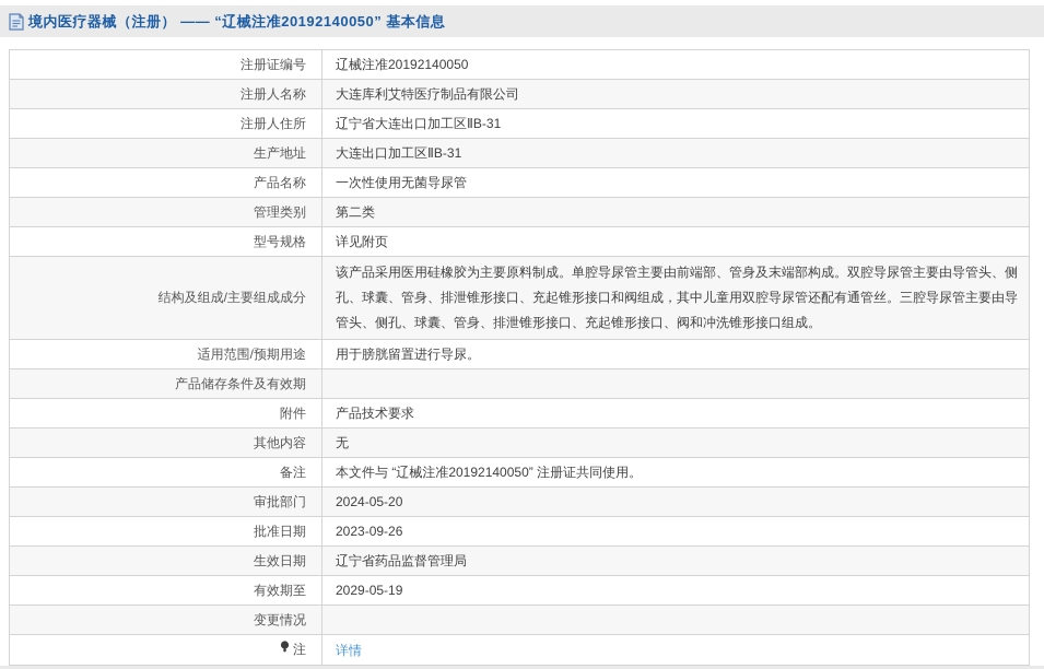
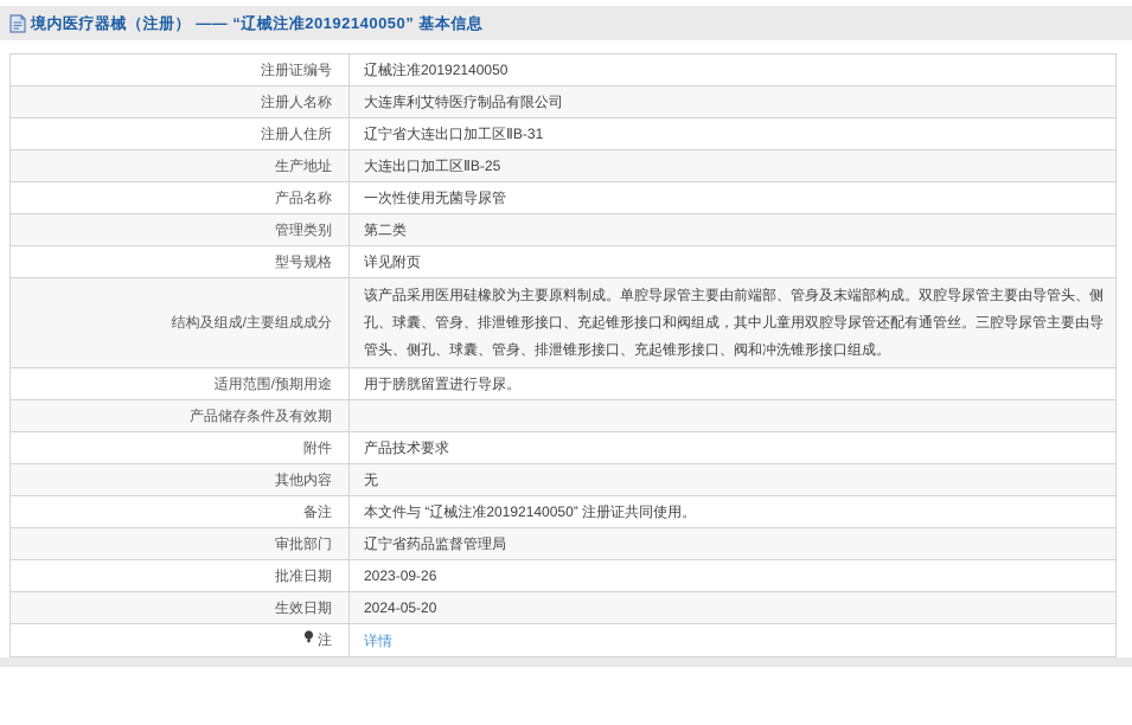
  境内医疗器械（注册） —— “辽械注准20192140050” 基本信息
  注册证编号	辽械注准20192140050
  注册人名称	大连库利艾特医疗制品有限公司
  注册人住所	辽宁省大连出口加工区ⅡB-31
- 生产地址	大连出口加工区ⅡB-31
+ 生产地址	大连出口加工区ⅡB-25
  产品名称	一次性使用无菌导尿管
  管理类别	第二类
  型号规格	详见附页
  结构及组成/主要组成成分	该产品采用医用硅橡胶为主要原料制成。单腔导尿管主要由前端部、管身及末端部构成。双腔导尿管主要由导管头、侧孔、球囊、管身、排泄锥形接口、充起锥形接口和阀组成，其中儿童用双腔导尿管还配有通管丝。三腔导尿管主要由导管头、侧孔、球囊、管身、排泄锥形接口、充起锥形接口、阀和冲洗锥形接口组成。
  适用范围/预期用途	用于膀胱留置进行导尿。
  产品储存条件及有效期
  附件	产品技术要求
  其他内容	无
  备注	本文件与 “辽械注准20192140050” 注册证共同使用。
- 审批部门	2024-05-20
+ 审批部门	辽宁省药品监督管理局
  批准日期	2023-09-26
- 生效日期	辽宁省药品监督管理局
+ 生效日期	2024-05-20
- 有效期至	2029-05-19
- 变更情况
  注	详情
